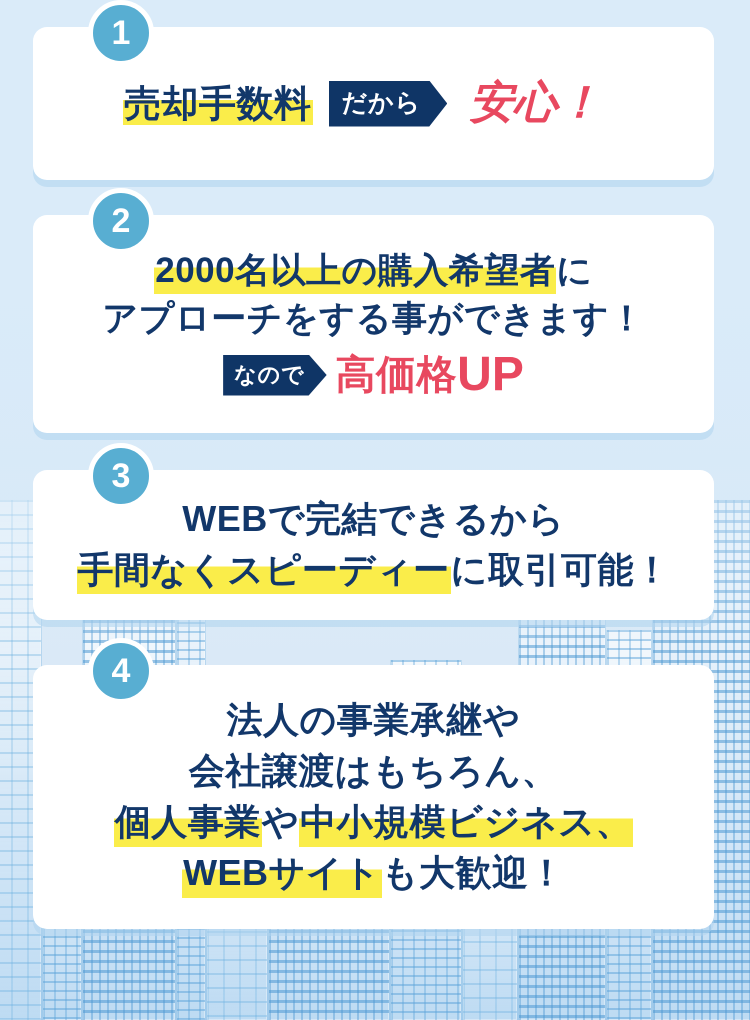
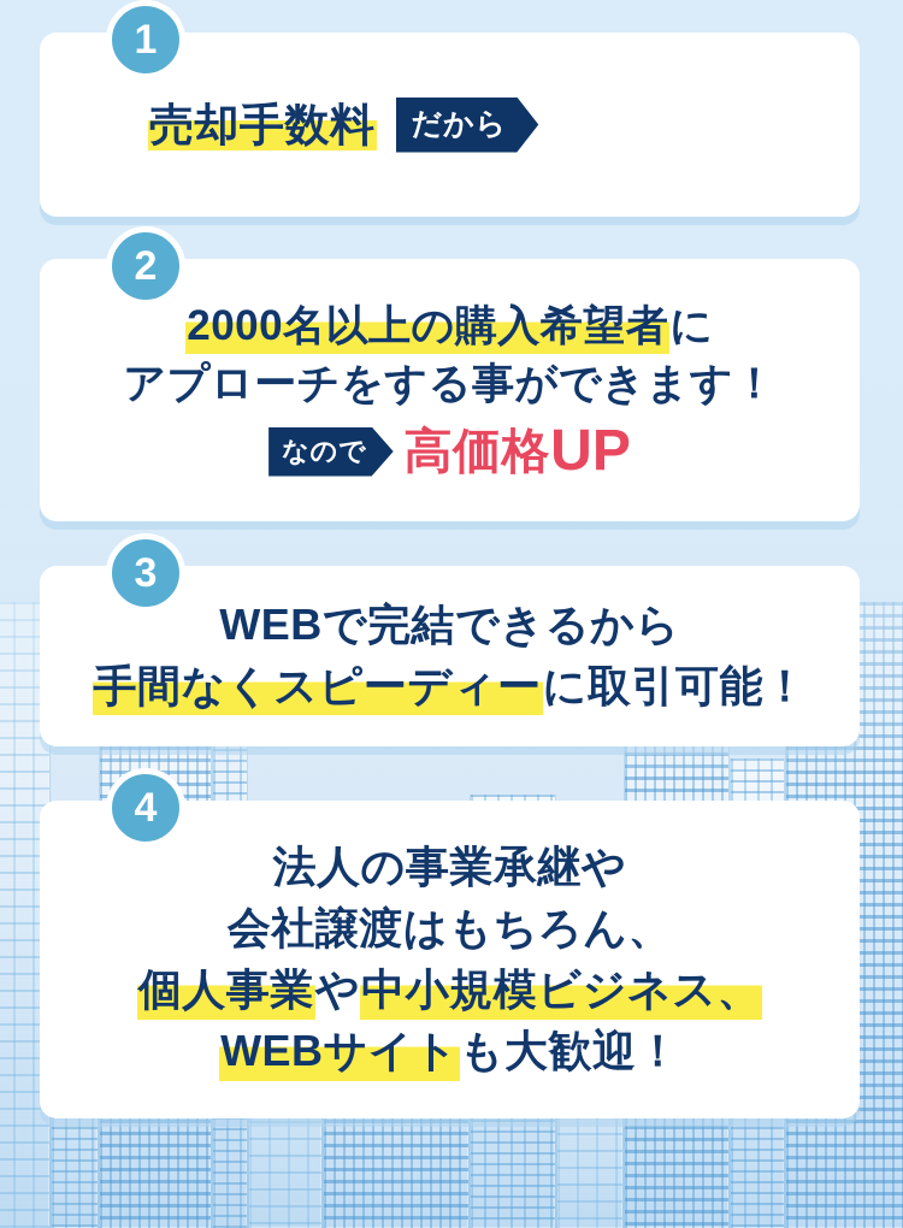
  1
  売却手数料
  だから
- 安心！
  2
  2000名以上の購入希望者
  に
  アプローチをする事ができます！
  なので
  高価格
  UP
  3
  WEBで完結できるから
  手間なく
  スピーディー
  に取引可能！
  4
  法人の事業承継や
  会社譲渡はもちろん、
  個人事業
  や
  中小規模ビジネス、
  WEBサイト
  も大歓迎！
